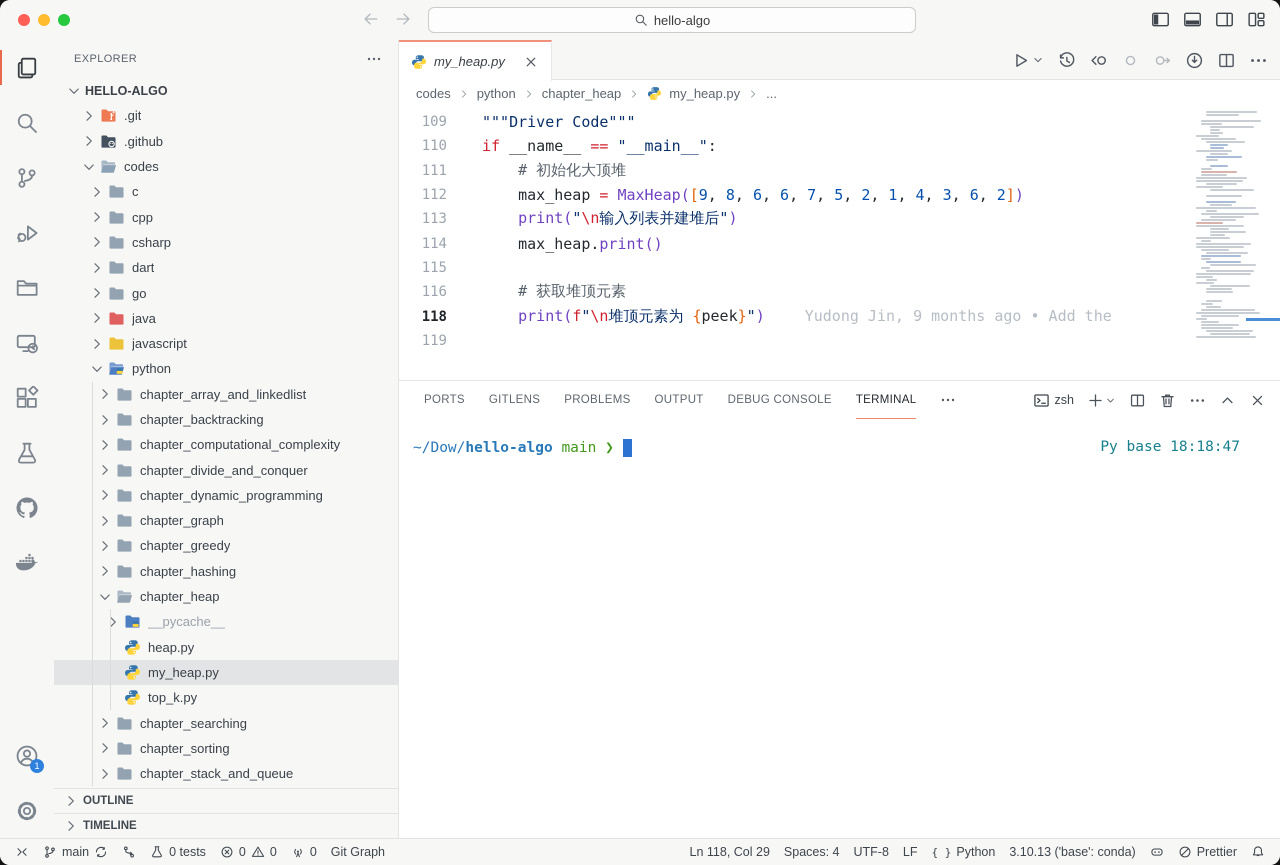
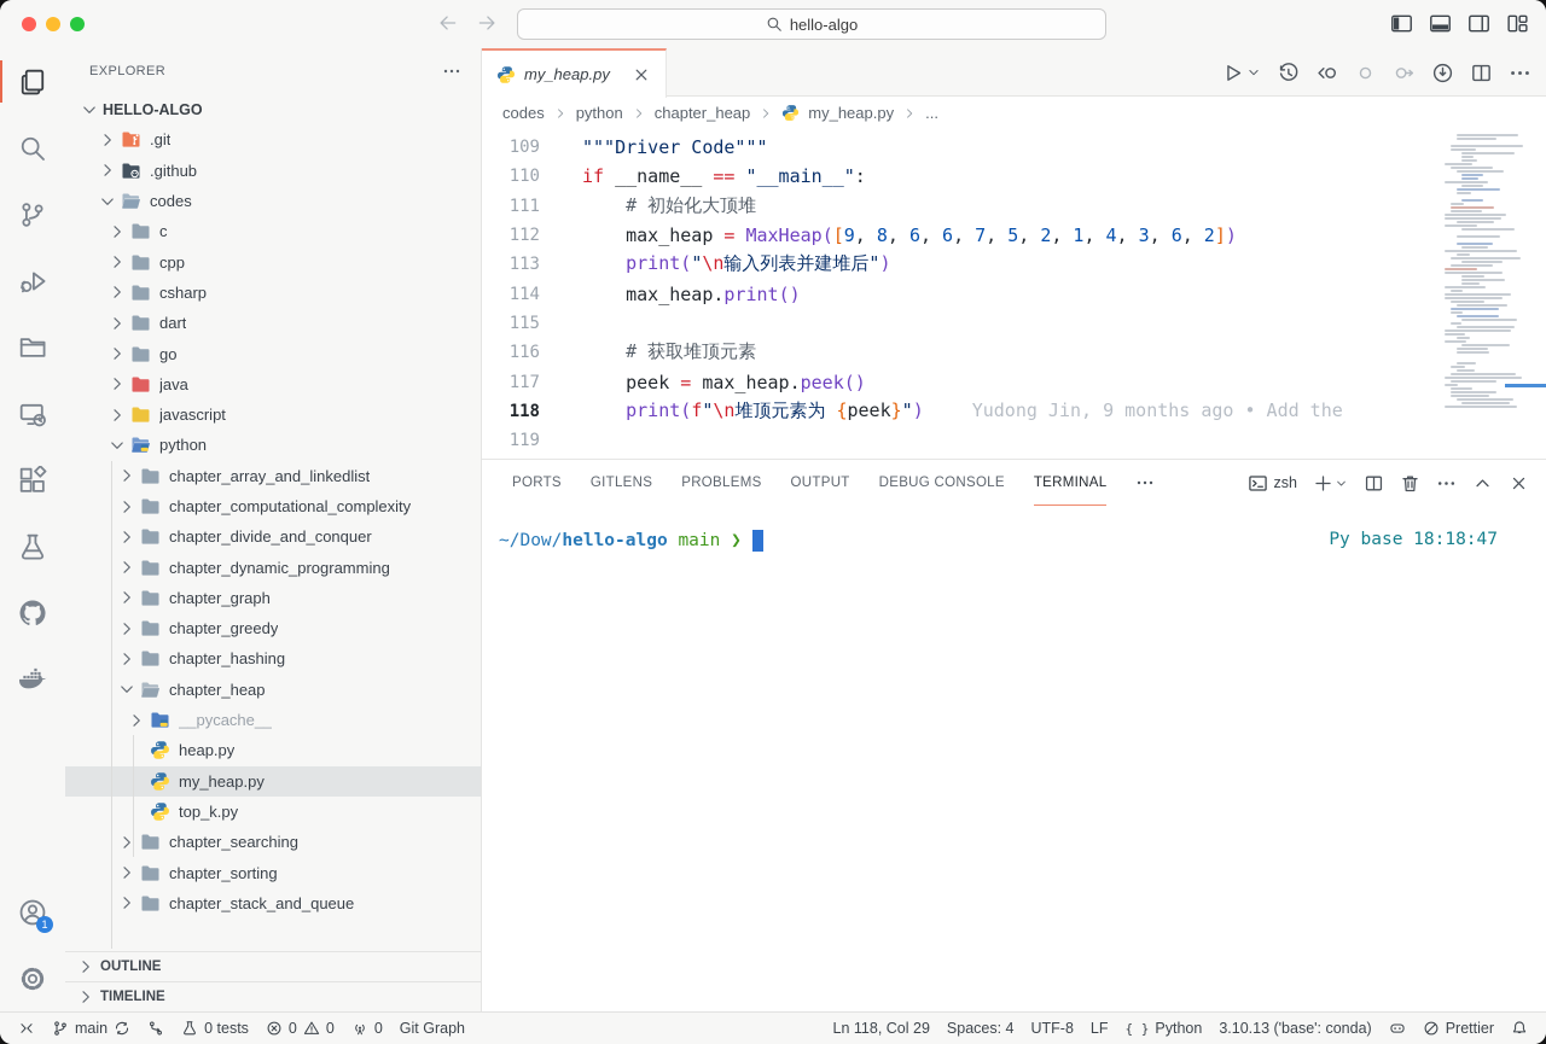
  hello-algo
  1
  EXPLORER
  HELLO-ALGO
  .git
  .github
  codes
  c
  cpp
  csharp
  dart
  go
  java
  javascript
  python
  chapter_array_and_linkedlist
- chapter_backtracking
  chapter_computational_complexity
  chapter_divide_and_conquer
  chapter_dynamic_programming
  chapter_graph
  chapter_greedy
  chapter_hashing
  chapter_heap
  __pycache__
  heap.py
  my_heap.py
  top_k.py
  chapter_searching
  chapter_sorting
  chapter_stack_and_queue
  OUTLINE
  TIMELINE
  my_heap.py
  codes
  python
  chapter_heap
  my_heap.py
  ...
  109
  """Driver Code"""
  110
  if __name__ == "__main__":
  111
  # 初始化大顶堆
  112
  max_heap = MaxHeap([9, 8, 6, 6, 7, 5, 2, 1, 4, 3, 6, 2])
  113
  print("\n输入列表并建堆后")
  114
  max_heap.print()
  115
  116
  # 获取堆顶元素
+ 117
+ peek = max_heap.peek()
  118
  print(f"\n堆顶元素为 {peek}") Yudong Jin, 9 months ago • Add the
  119
  PORTS
  GITLENS
  PROBLEMS
  OUTPUT
  DEBUG CONSOLE
  TERMINAL
  zsh
  ~/Dow/
  hello-algo
  main
  ❯
  Py base 18:18:47
  main
  0 tests
  0
  0
  0
  Git Graph
  Ln 118, Col 29
  Spaces: 4
  UTF-8
  LF
  { }
  Python
  3.10.13 ('base': conda)
  Prettier
